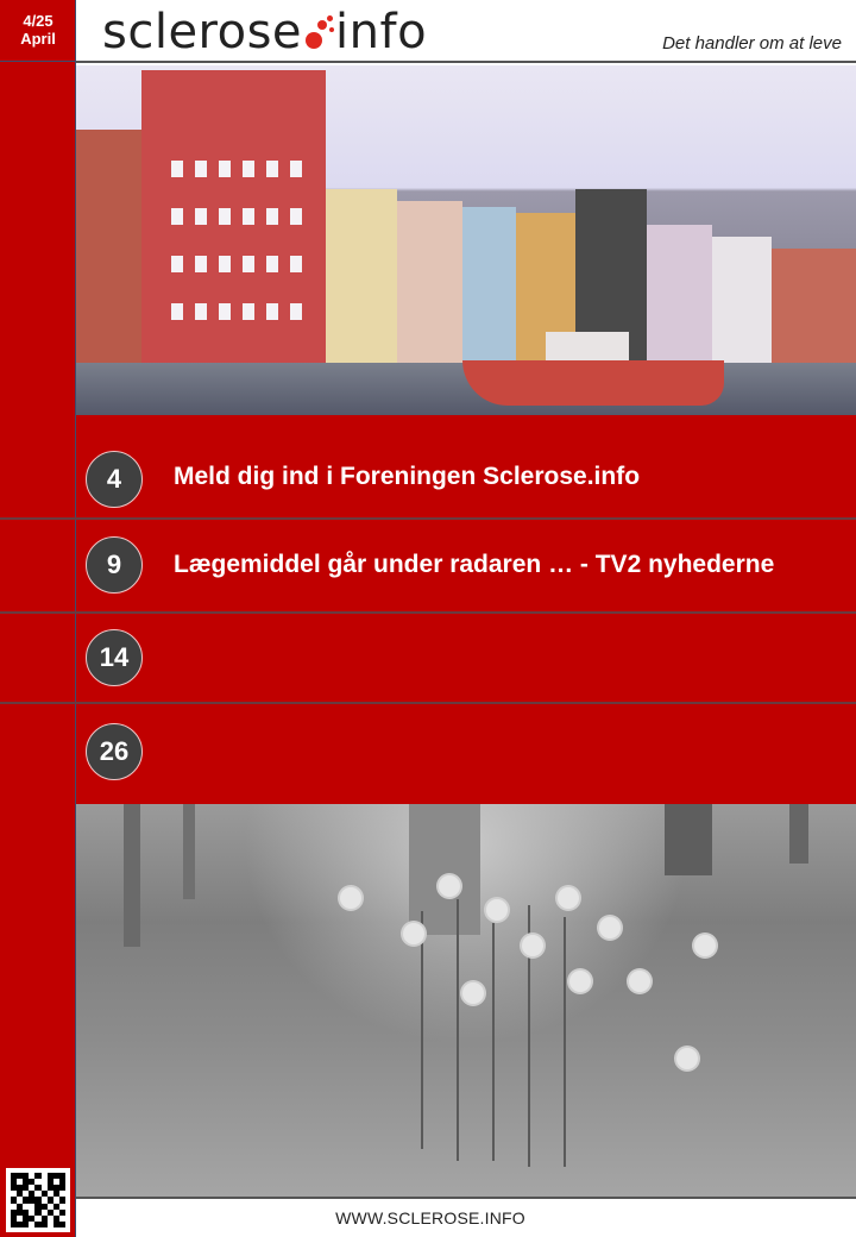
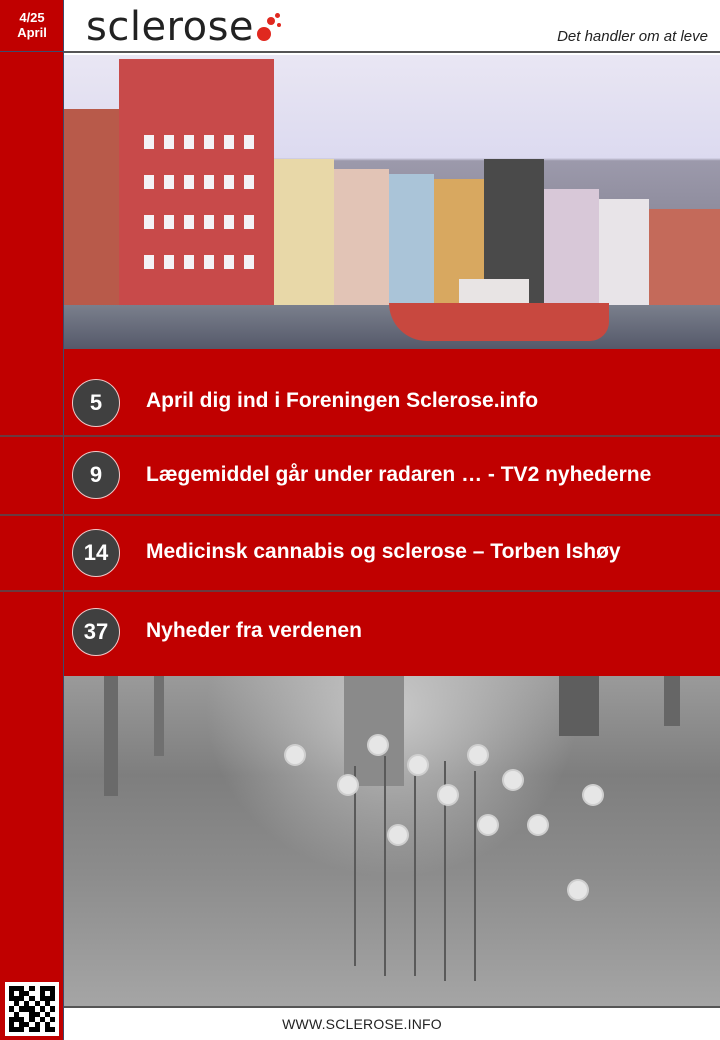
  4/25
  April
  sclerose
- info
  Det handler om at leve
- 4
+ 5
- Meld dig ind i Foreningen Sclerose.info
+ April dig ind i Foreningen Sclerose.info
  9
  Lægemiddel går under radaren … - TV2 nyhederne
  14
+ Medicinsk cannabis og sclerose – Torben Ishøy
- 26
+ 37
+ Nyheder fra verdenen
  WWW.SCLEROSE.INFO
